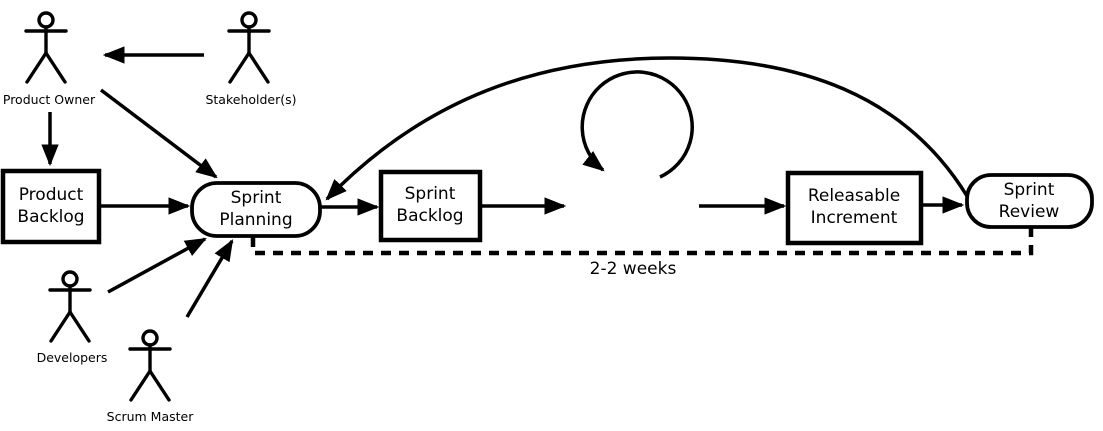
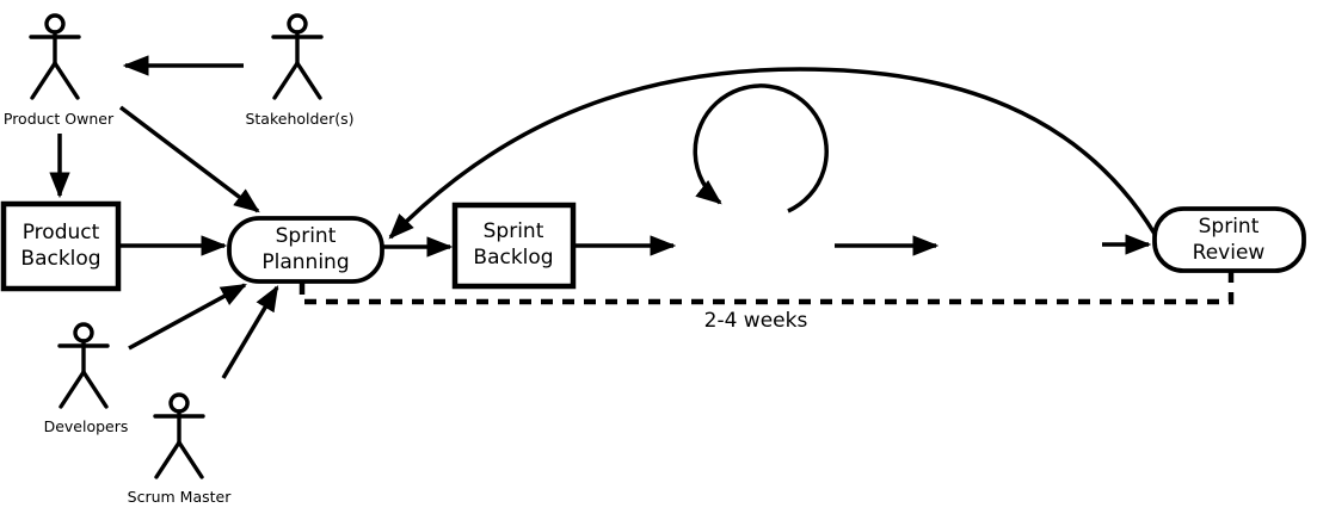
  Product
  Backlog
  Sprint
  Planning
  Sprint
  Backlog
- Releasable
- Increment
  Sprint
  Review
  Product Owner
  Stakeholder(s)
  Developers
  Scrum Master
- 2-2 weeks
+ 2-4 weeks
